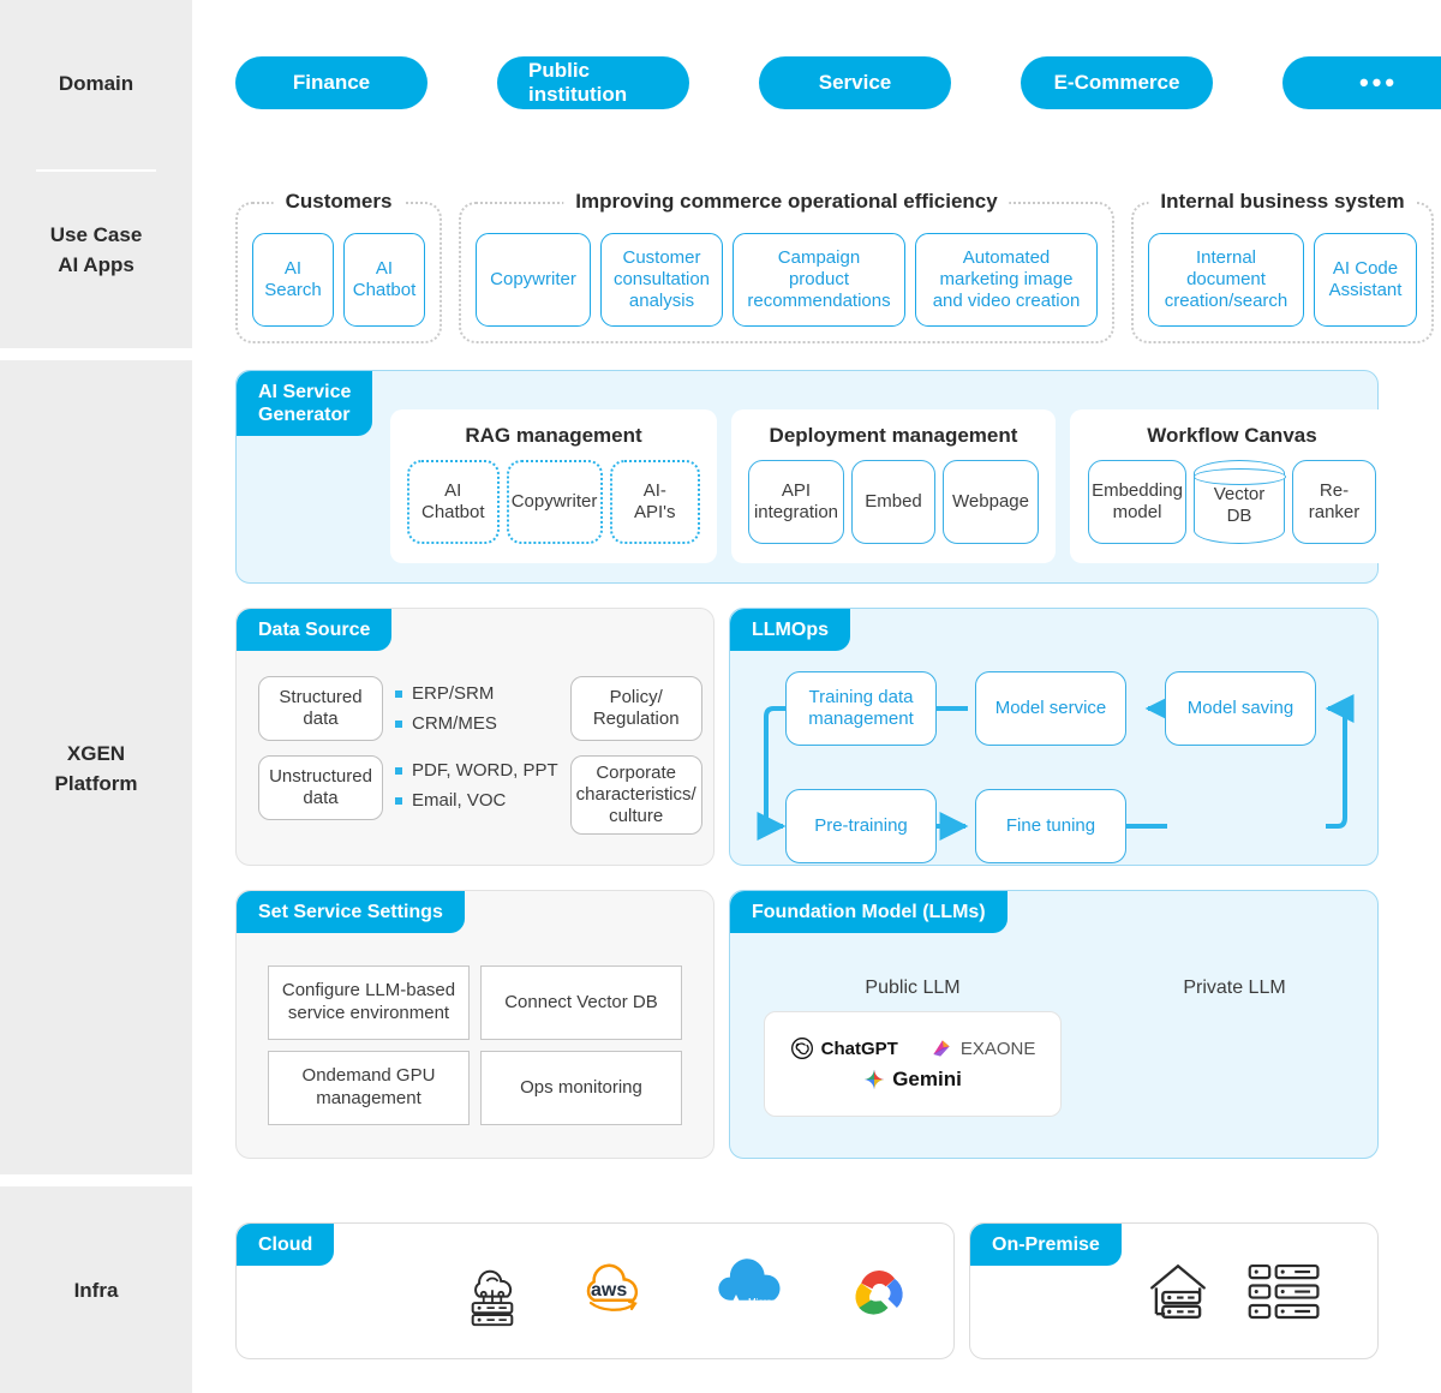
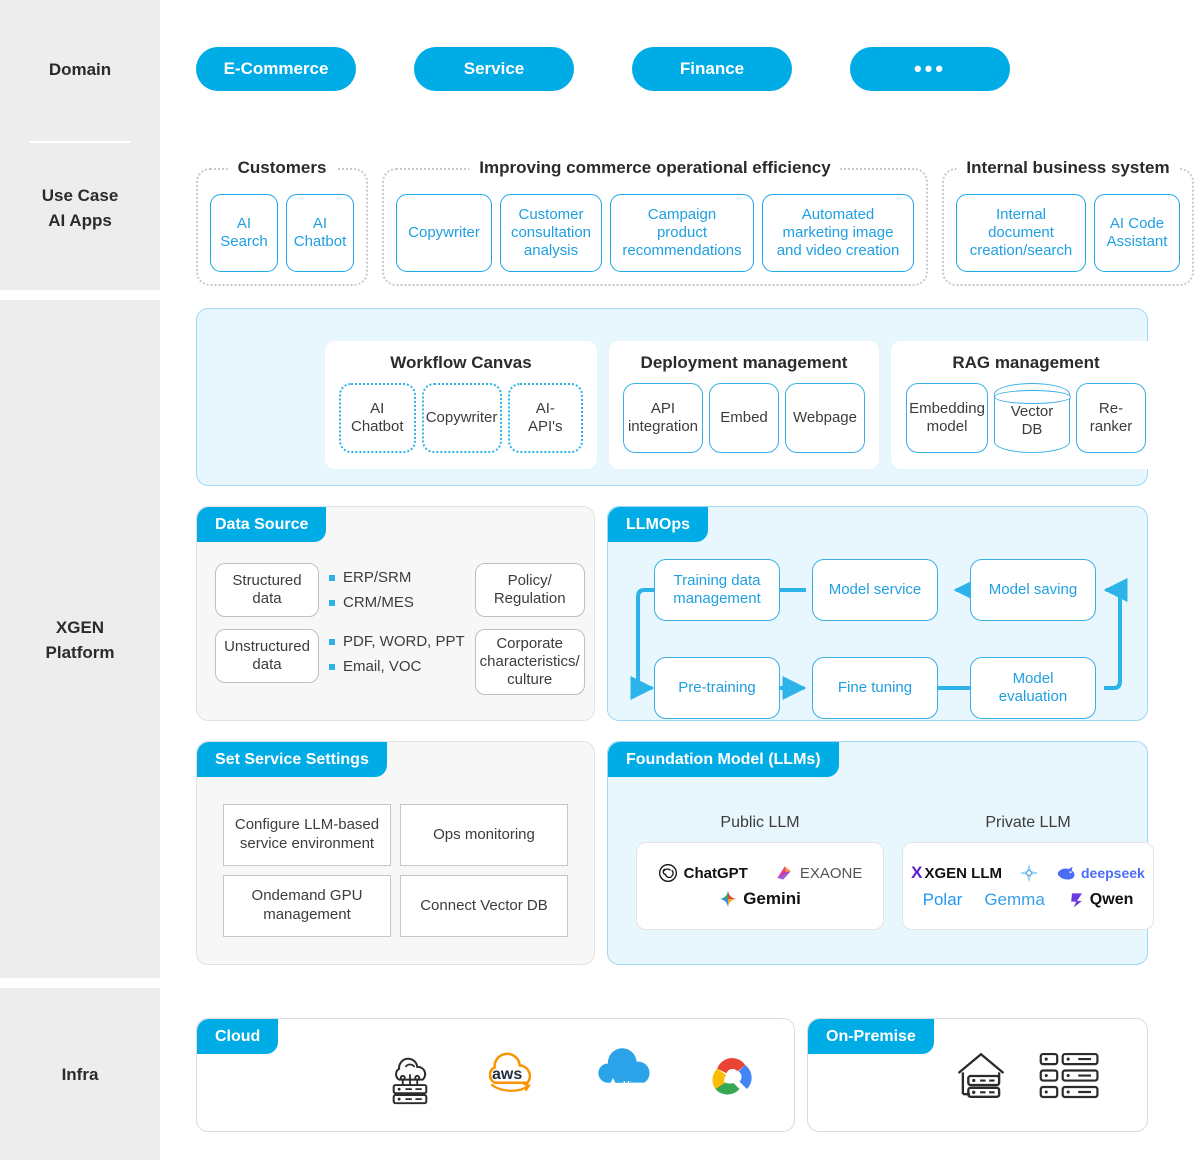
  Domain
  Use Case
  AI Apps
  XGEN
  Platform
  Infra
- Finance
+ E-Commerce
- Public institution
  Service
- E-Commerce
+ Finance
  •••
  Customers
  AI
  Search
  AI
  Chatbot
  Improving commerce operational efficiency
  Copywriter
  Customer
  consultation
  analysis
  Campaign
  product
  recommendations
  Automated
  marketing image
  and video creation
  Internal business system
  Internal document
  creation/search
  AI Code
  Assistant
- AI Service
- Generator
- RAG management
+ Workflow Canvas
  AI
  Chatbot
  Copywriter
  AI-API's
  Deployment management
  API
  integration
  Embed
  Webpage
- Workflow Canvas
+ RAG management
  Embedding
  model
  Vector
  DB
  Re-
  ranker
  Data Source
  Structured
  data
  Unstructured
  data
  ERP/SRM
  CRM/MES
  PDF, WORD, PPT
  Email, VOC
  Policy/
  Regulation
  Corporate
  characteristics/
  culture
  LLMOps
  Training data
  management
  Model service
  Model saving
  Pre-training
  Fine tuning
+ Model
+ evaluation
  Set Service Settings
  Configure LLM-based
  service environment
- Connect Vector DB
+ Ops monitoring
  Ondemand GPU
  management
- Ops monitoring
+ Connect Vector DB
  Foundation Model (LLMs)
  Public LLM
  ChatGPT
  EXAONE
  Gemini
  Private LLM
+ X
+ XGEN LLM
+ deepseek
+ Polar
+ Gemma
+ Qwen
  Cloud
  aws
  Microsoft Azure
  On-Premise
